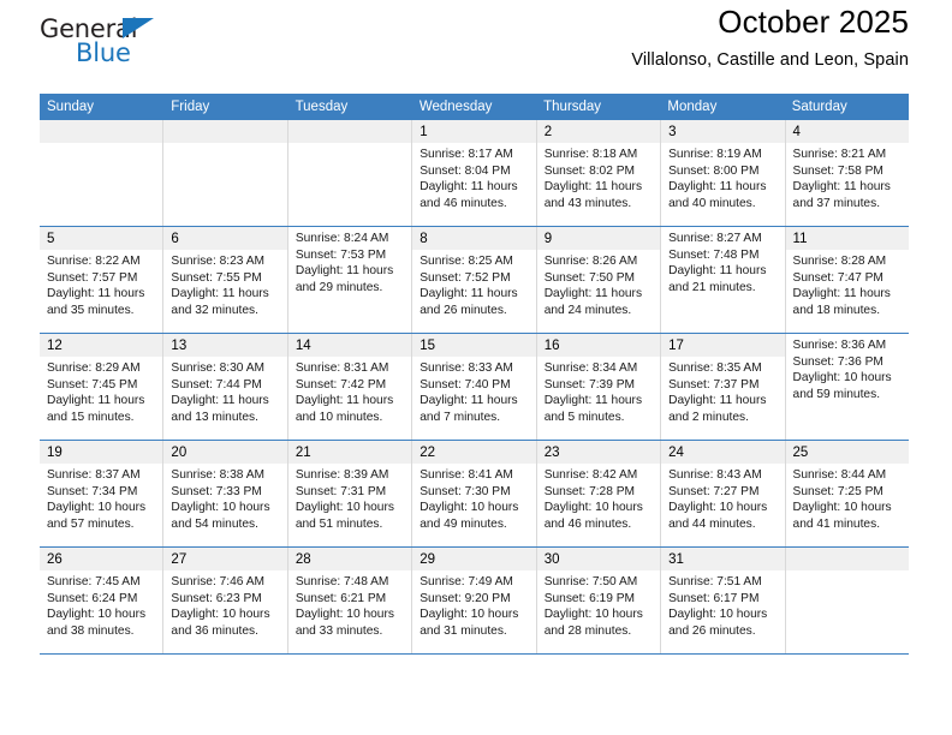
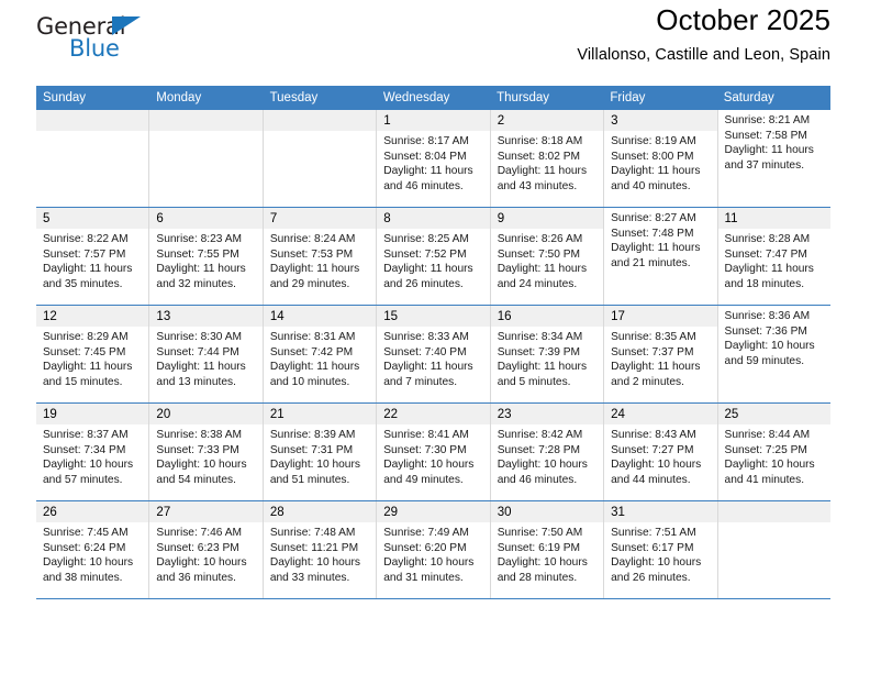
  General
  Blue
  October 2025
  Villalonso, Castille and Leon, Spain
  Sunday
- Friday
+ Monday
  Tuesday
  Wednesday
  Thursday
- Monday
+ Friday
  Saturday
  1
  Sunrise: 8:17 AM
  Sunset: 8:04 PM
  Daylight: 11 hours
  and 46 minutes.
  2
  Sunrise: 8:18 AM
  Sunset: 8:02 PM
  Daylight: 11 hours
  and 43 minutes.
  3
  Sunrise: 8:19 AM
  Sunset: 8:00 PM
  Daylight: 11 hours
  and 40 minutes.
- 4
  Sunrise: 8:21 AM
  Sunset: 7:58 PM
  Daylight: 11 hours
  and 37 minutes.
  5
  Sunrise: 8:22 AM
  Sunset: 7:57 PM
  Daylight: 11 hours
  and 35 minutes.
  6
  Sunrise: 8:23 AM
  Sunset: 7:55 PM
  Daylight: 11 hours
  and 32 minutes.
+ 7
  Sunrise: 8:24 AM
  Sunset: 7:53 PM
  Daylight: 11 hours
  and 29 minutes.
  8
  Sunrise: 8:25 AM
  Sunset: 7:52 PM
  Daylight: 11 hours
  and 26 minutes.
  9
  Sunrise: 8:26 AM
  Sunset: 7:50 PM
  Daylight: 11 hours
  and 24 minutes.
  Sunrise: 8:27 AM
  Sunset: 7:48 PM
  Daylight: 11 hours
  and 21 minutes.
  11
  Sunrise: 8:28 AM
  Sunset: 7:47 PM
  Daylight: 11 hours
  and 18 minutes.
  12
  Sunrise: 8:29 AM
  Sunset: 7:45 PM
  Daylight: 11 hours
  and 15 minutes.
  13
  Sunrise: 8:30 AM
  Sunset: 7:44 PM
  Daylight: 11 hours
  and 13 minutes.
  14
  Sunrise: 8:31 AM
  Sunset: 7:42 PM
  Daylight: 11 hours
  and 10 minutes.
  15
  Sunrise: 8:33 AM
  Sunset: 7:40 PM
  Daylight: 11 hours
  and 7 minutes.
  16
  Sunrise: 8:34 AM
  Sunset: 7:39 PM
  Daylight: 11 hours
  and 5 minutes.
  17
  Sunrise: 8:35 AM
  Sunset: 7:37 PM
  Daylight: 11 hours
  and 2 minutes.
  Sunrise: 8:36 AM
  Sunset: 7:36 PM
  Daylight: 10 hours
  and 59 minutes.
  19
  Sunrise: 8:37 AM
  Sunset: 7:34 PM
  Daylight: 10 hours
  and 57 minutes.
  20
  Sunrise: 8:38 AM
  Sunset: 7:33 PM
  Daylight: 10 hours
  and 54 minutes.
  21
  Sunrise: 8:39 AM
  Sunset: 7:31 PM
  Daylight: 10 hours
  and 51 minutes.
  22
  Sunrise: 8:41 AM
  Sunset: 7:30 PM
  Daylight: 10 hours
  and 49 minutes.
  23
  Sunrise: 8:42 AM
  Sunset: 7:28 PM
  Daylight: 10 hours
  and 46 minutes.
  24
  Sunrise: 8:43 AM
  Sunset: 7:27 PM
  Daylight: 10 hours
  and 44 minutes.
  25
  Sunrise: 8:44 AM
  Sunset: 7:25 PM
  Daylight: 10 hours
  and 41 minutes.
  26
  Sunrise: 7:45 AM
  Sunset: 6:24 PM
  Daylight: 10 hours
  and 38 minutes.
  27
  Sunrise: 7:46 AM
  Sunset: 6:23 PM
  Daylight: 10 hours
  and 36 minutes.
  28
  Sunrise: 7:48 AM
- Sunset: 6:21 PM
+ Sunset: 11:21 PM
  Daylight: 10 hours
  and 33 minutes.
  29
  Sunrise: 7:49 AM
- Sunset: 9:20 PM
+ Sunset: 6:20 PM
  Daylight: 10 hours
  and 31 minutes.
  30
  Sunrise: 7:50 AM
  Sunset: 6:19 PM
  Daylight: 10 hours
  and 28 minutes.
  31
  Sunrise: 7:51 AM
  Sunset: 6:17 PM
  Daylight: 10 hours
  and 26 minutes.
